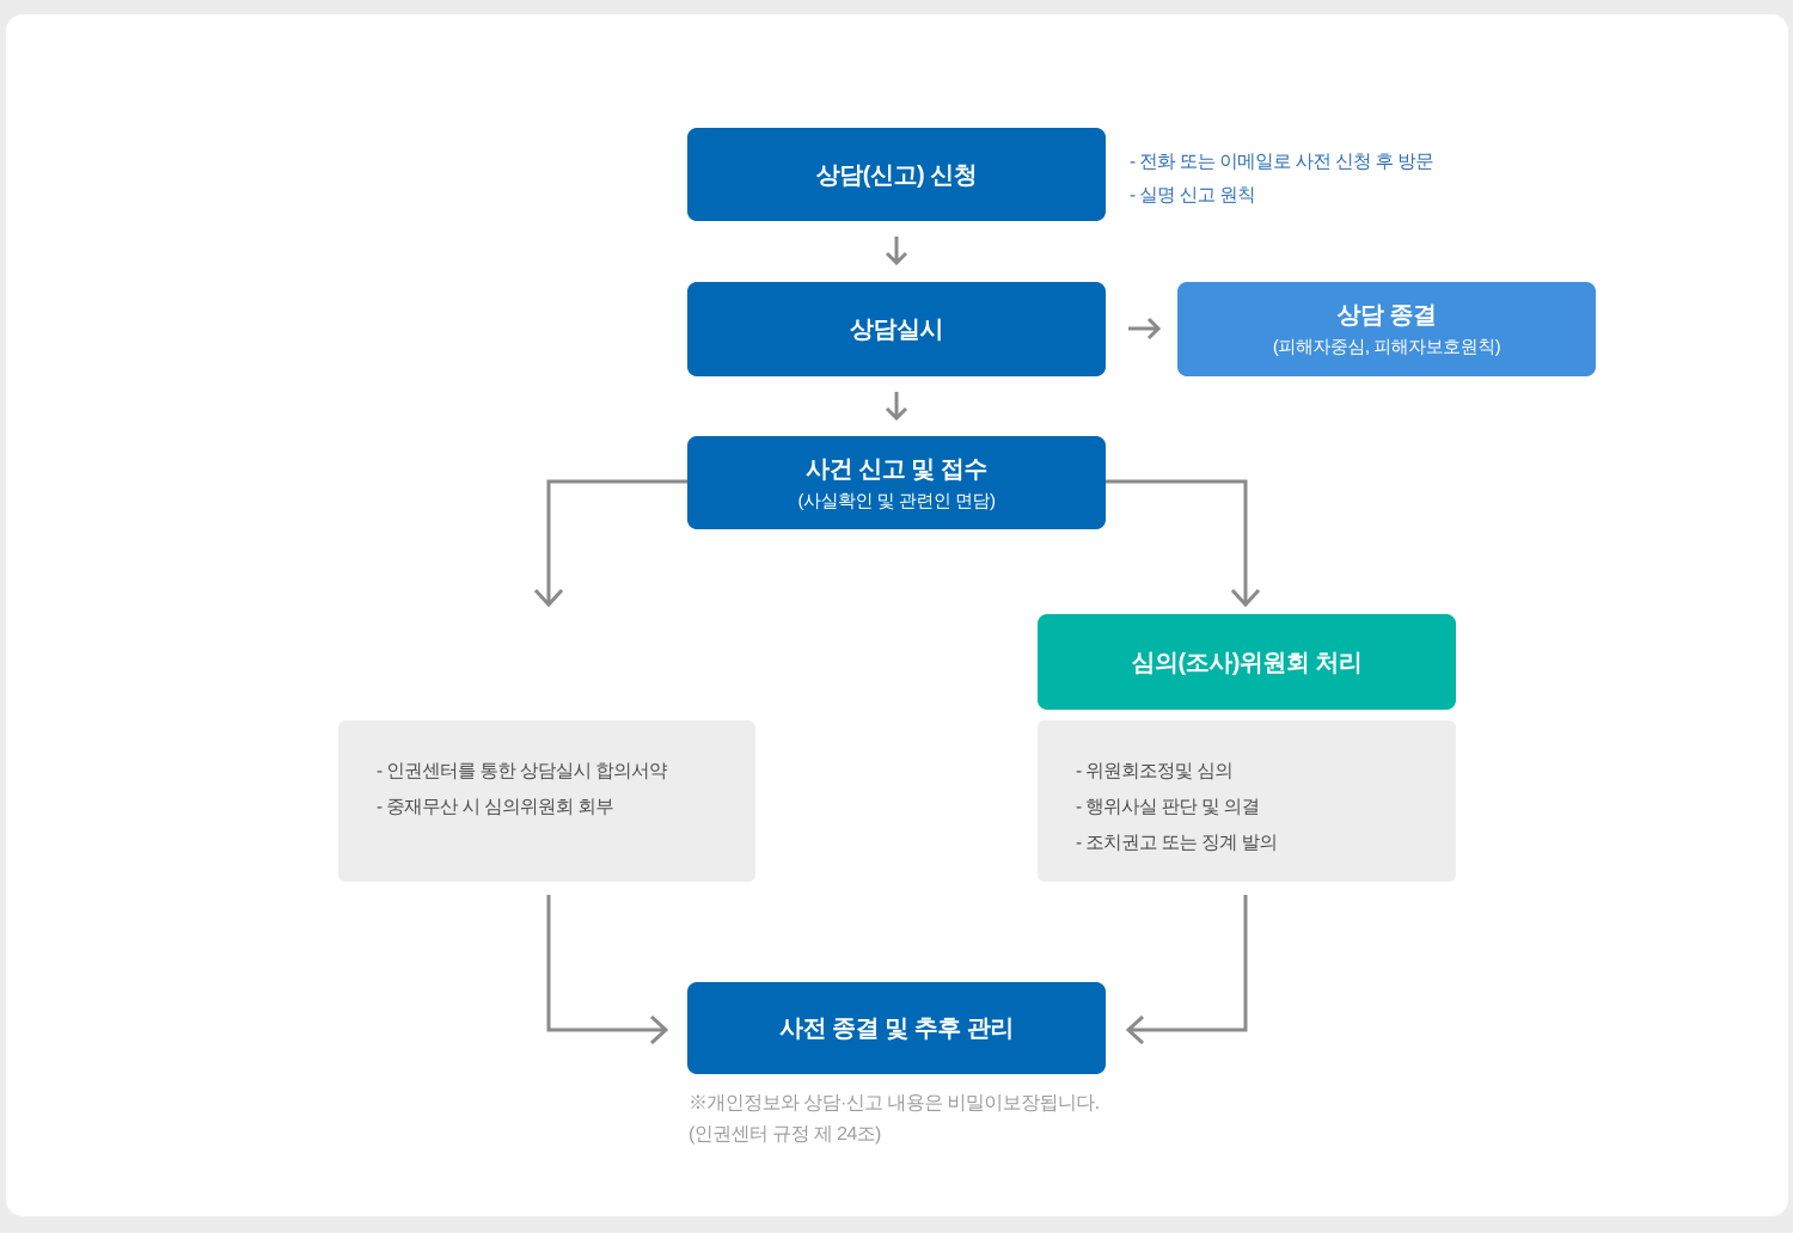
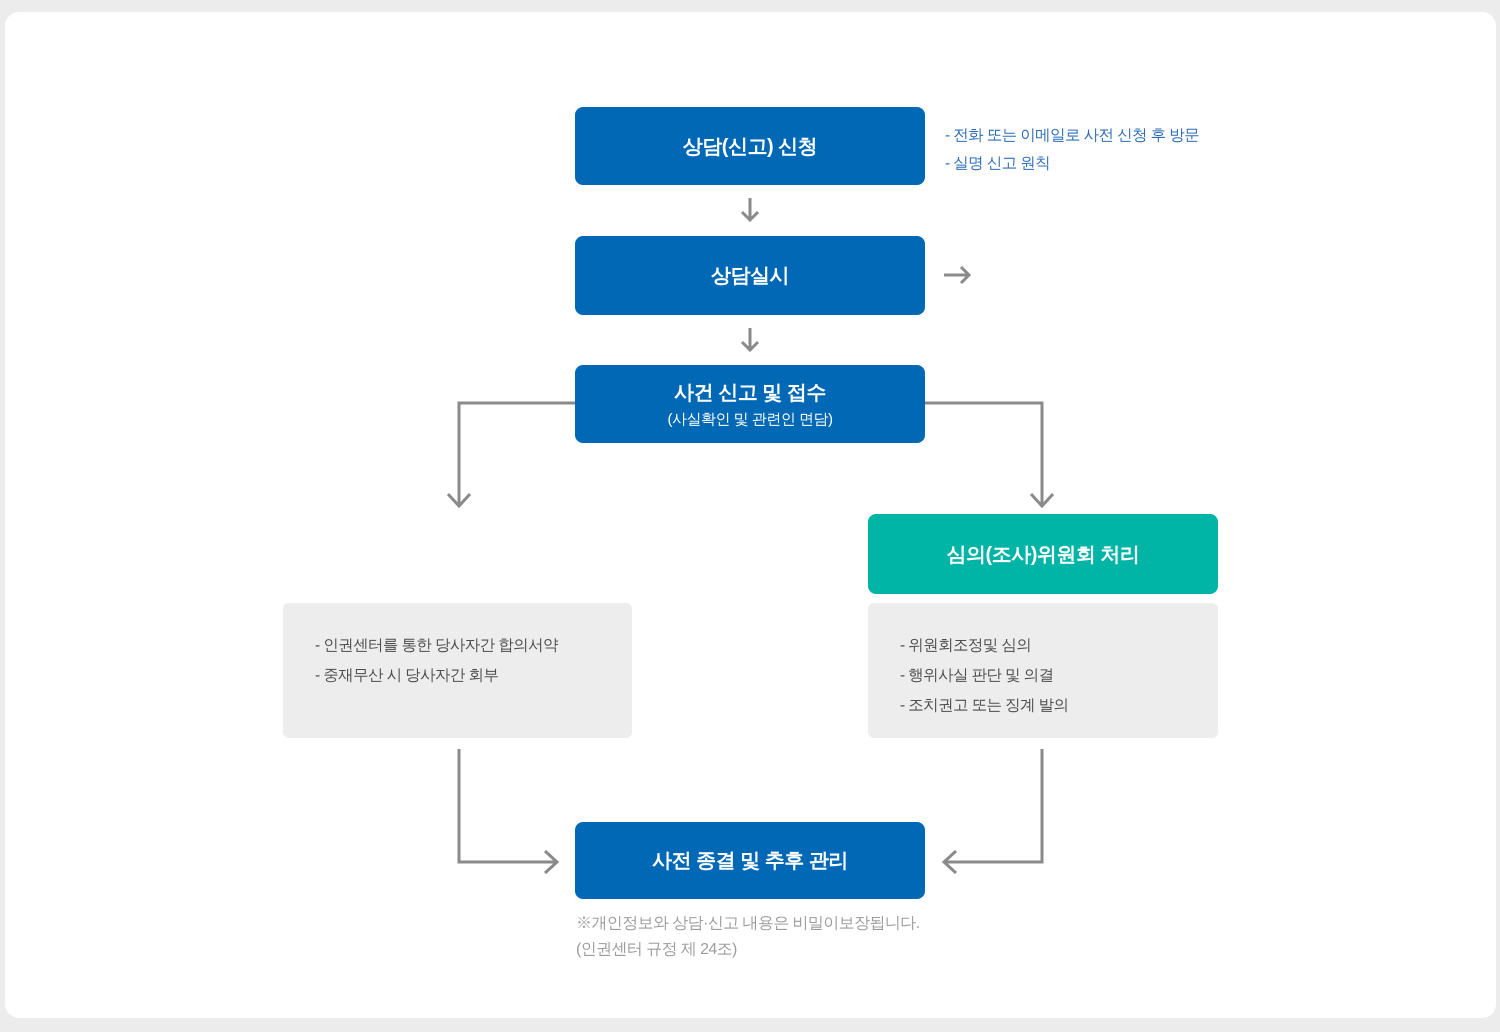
  상담(신고) 신청
  - 전화 또는 이메일로 사전 신청 후 방문
  - 실명 신고 원칙
  상담실시
- 상담 종결
- (피해자중심, 피해자보호원칙)
  사건 신고 및 접수
  (사실확인 및 관련인 면담)
- - 인권센터를 통한 상담실시 합의서약
+ - 인권센터를 통한 당사자간 합의서약
- - 중재무산 시 심의위원회 회부
+ - 중재무산 시 당사자간 회부
  심의(조사)위원회 처리
  - 위원회조정및 심의
  - 행위사실 판단 및 의결
  - 조치권고 또는 징계 발의
  사전 종결 및 추후 관리
  ※개인정보와 상담·신고 내용은 비밀이보장됩니다.
  (인권센터 규정 제 24조)
